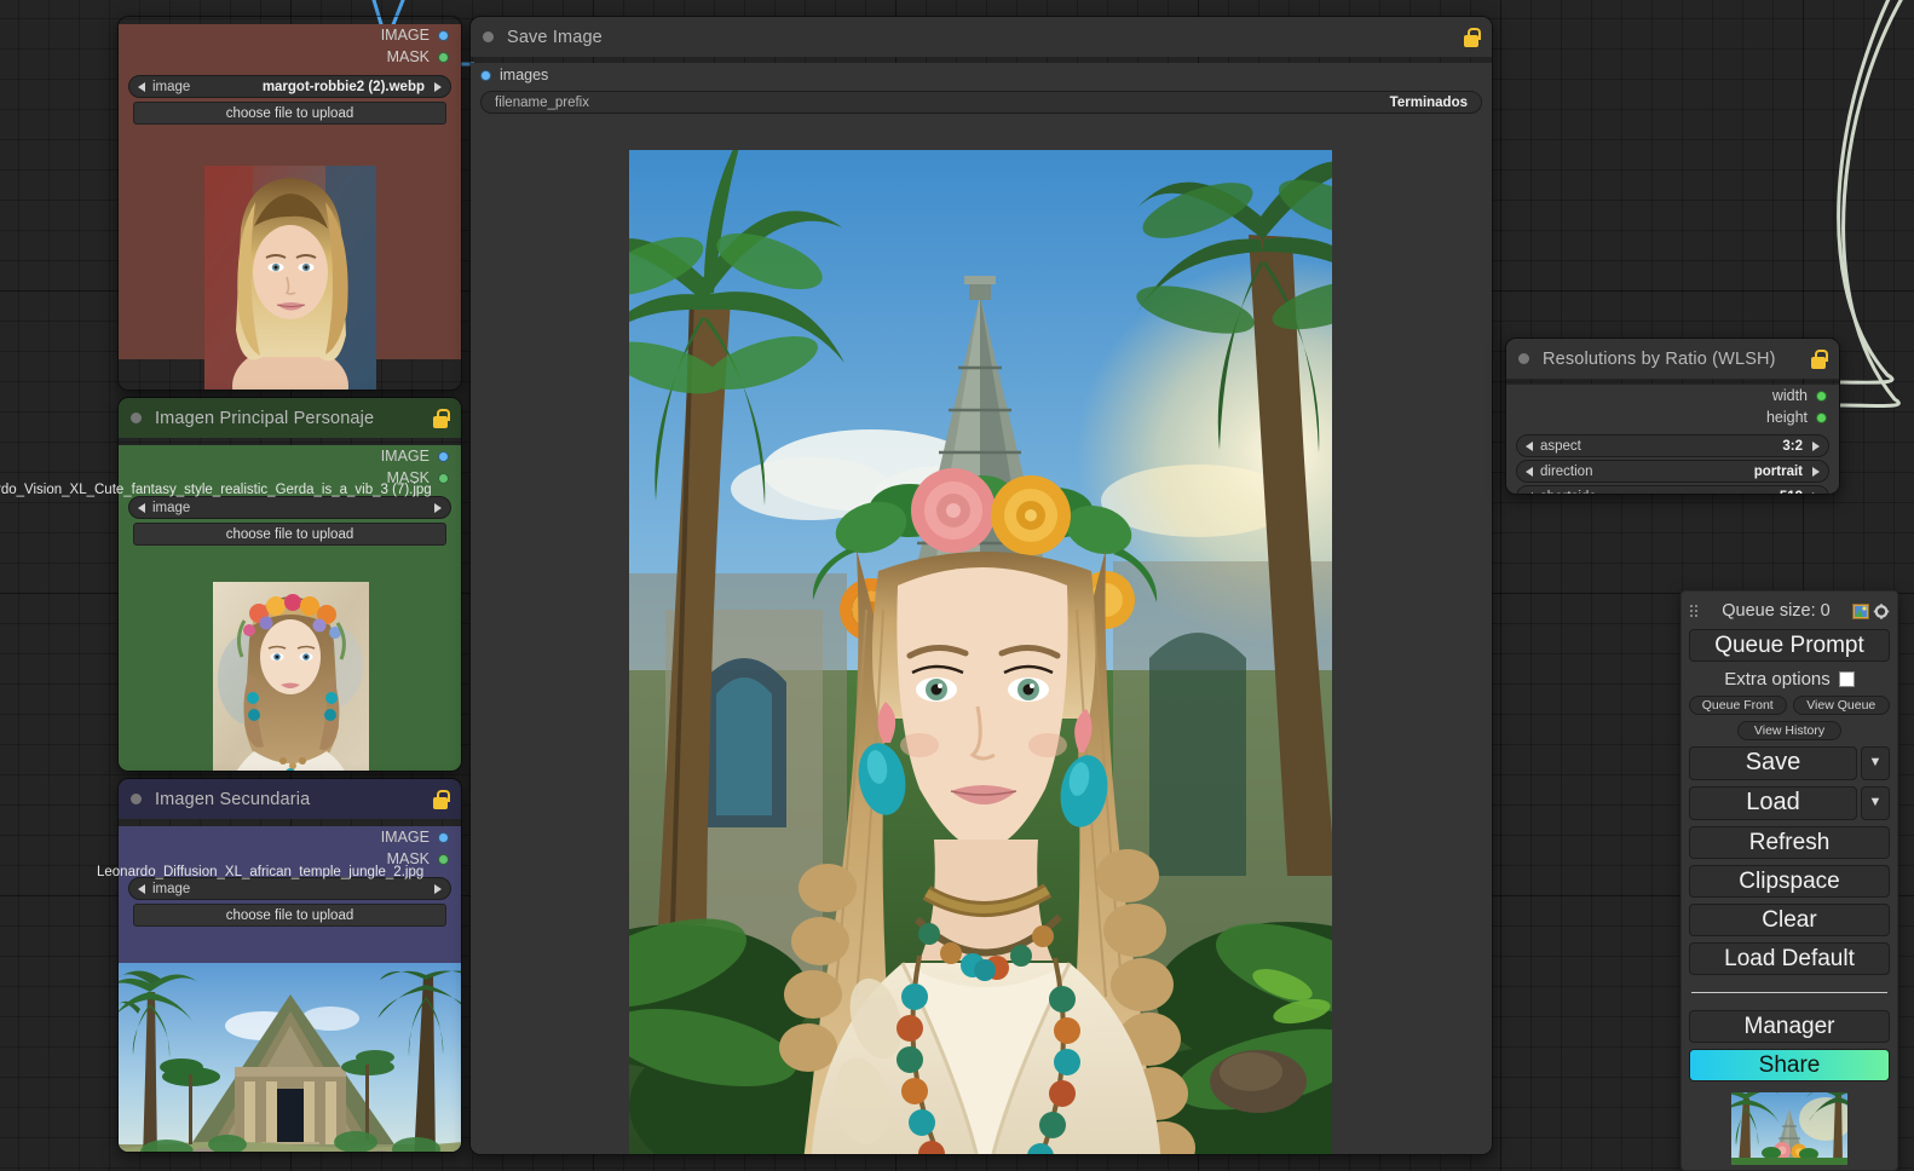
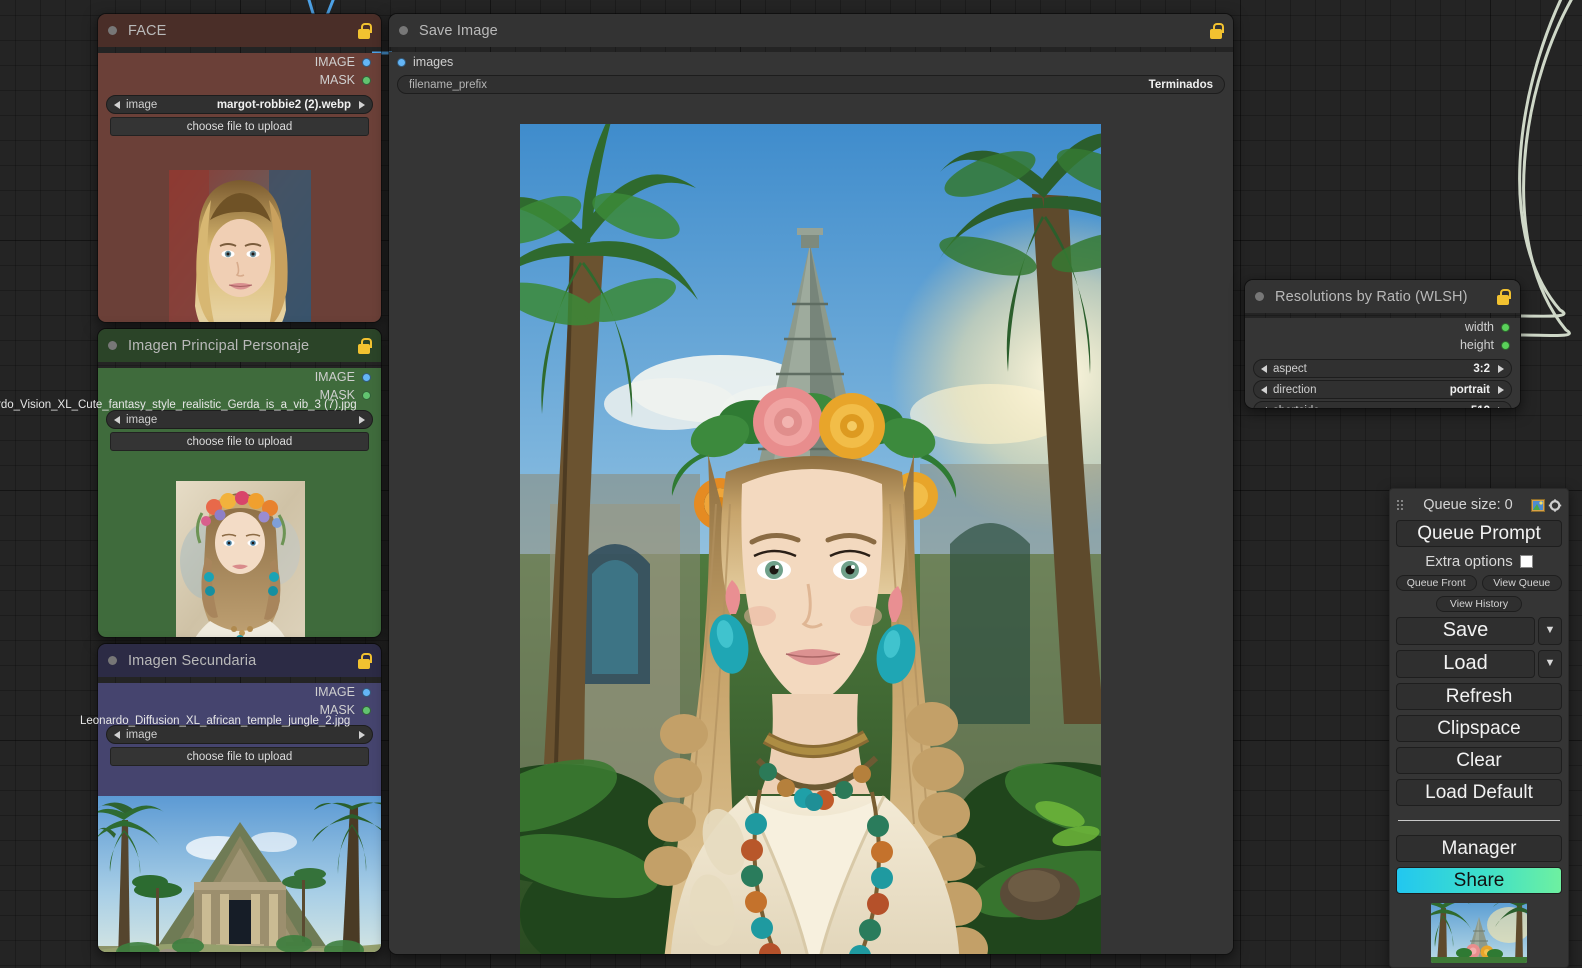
+ FACE
  IMAGE
  MASK
  image
  margot-robbie2 (2).webp
  choose file to upload
  Imagen Principal Personaje
  IMAGE
  MASK
  image
  choose file to upload
  do_Vision_XL_Cute_fantasy_style_realistic_Gerda_is_a_vib_3 (7).jpg
  Imagen Secundaria
  IMAGE
  MASK
  image
  choose file to upload
  Leonardo_Diffusion_XL_african_temple_jungle_2.jpg
  Save Image
  images
  filename_prefix
  Terminados
  Resolutions by Ratio (WLSH)
  width
  height
  aspect
  3:2
  direction
  portrait
  Queue size: 0
  Queue Prompt
  Extra options
  Queue Front
  View Queue
  View History
  Save
  ▼
  Load
  ▼
  Refresh
  Clipspace
  Clear
  Load Default
  Manager
  Share
